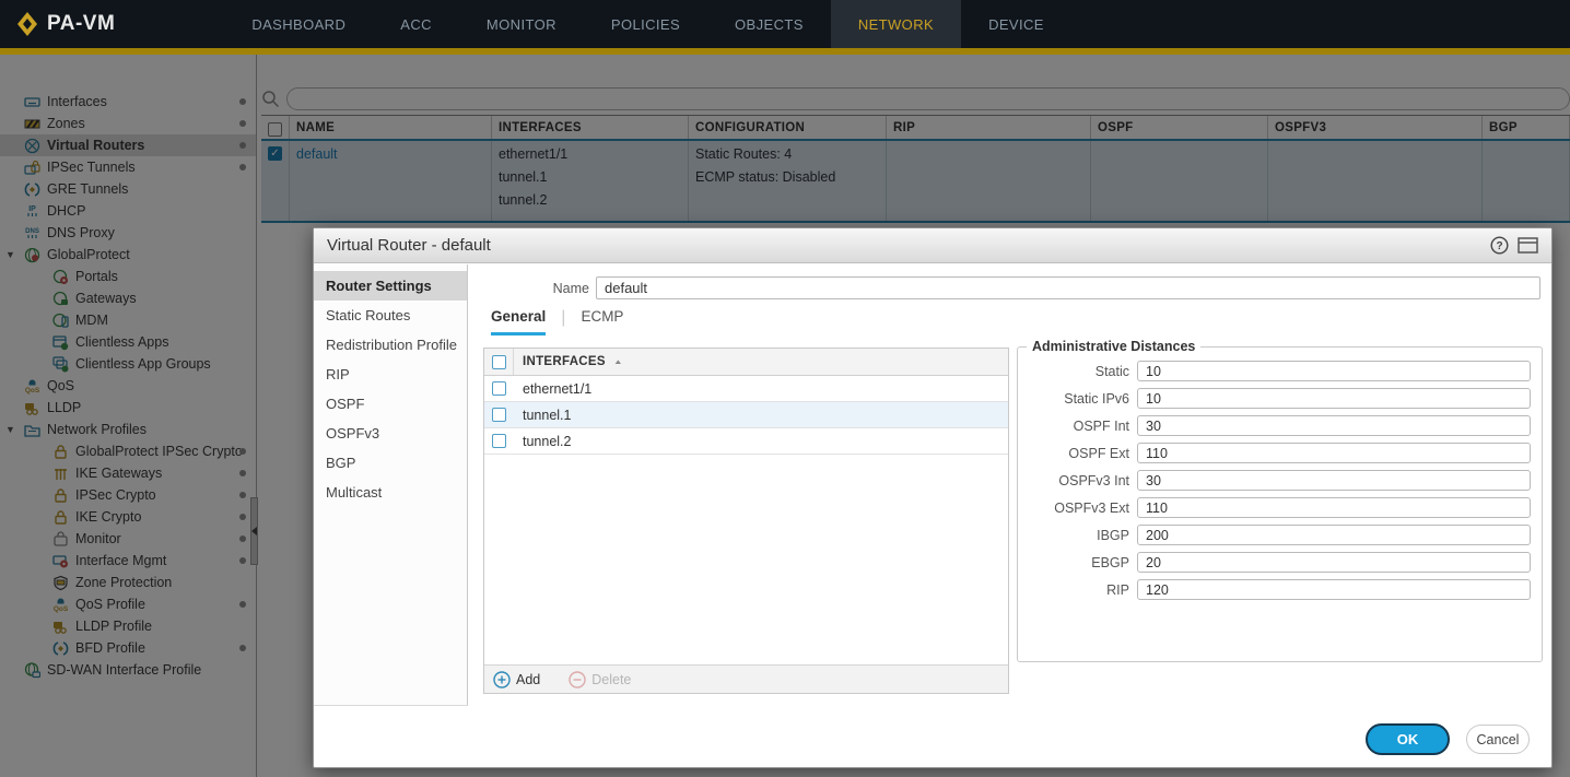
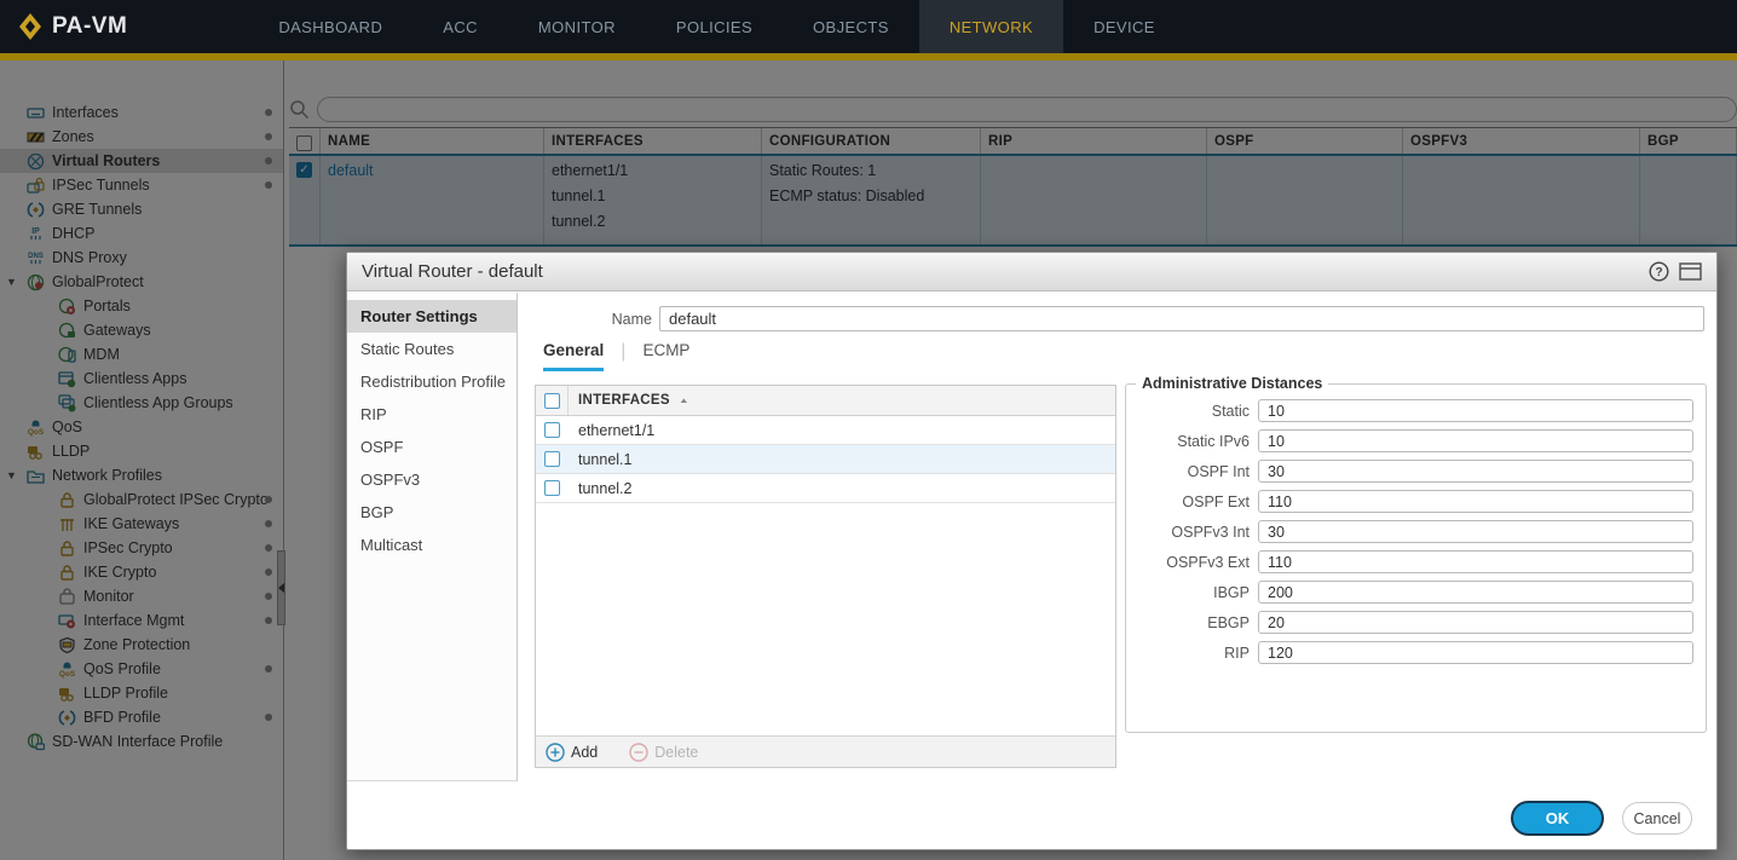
  PA-VM
  DASHBOARD
  ACC
  MONITOR
  POLICIES
  OBJECTS
  NETWORK
  DEVICE
  Interfaces
  Zones
  Virtual Routers
  IPSec Tunnels
  GRE Tunnels
  DHCP
  DNS Proxy
  ▼
  GlobalProtect
  Portals
  Gateways
  MDM
  Clientless Apps
  Clientless App Groups
  QoS
  LLDP
  ▼
  Network Profiles
  GlobalProtect IPSec Crypt
  IKE Gateways
  IPSec Crypto
  IKE Crypto
  Monitor
  Interface Mgmt
  Zone Protection
  QoS Profile
  LLDP Profile
  BFD Profile
  SD-WAN Interface Profile
  NAME
  INTERFACES
  CONFIGURATION
  RIP
  OSPF
  OSPFV3
  BGP
  ✓
  default
  ethernet1/1
  tunnel.1
  tunnel.2
- Static Routes: 4
+ Static Routes: 1
  ECMP status: Disabled
  Virtual Router - default
  ?
  Router Settings
  Static Routes
  Redistribution Profile
  RIP
  OSPF
  OSPFv3
  BGP
  Multicast
  Name
  default
  General
  |
  ECMP
  INTERFACES
  ethernet1/1
  tunnel.1
  tunnel.2
  Add
  Delete
  Administrative Distances
  Static
  10
  Static IPv6
  10
  OSPF Int
  30
  OSPF Ext
  110
  OSPFv3 Int
  30
  OSPFv3 Ext
  110
  IBGP
  200
  EBGP
  20
  RIP
  120
  OK
  Cancel
